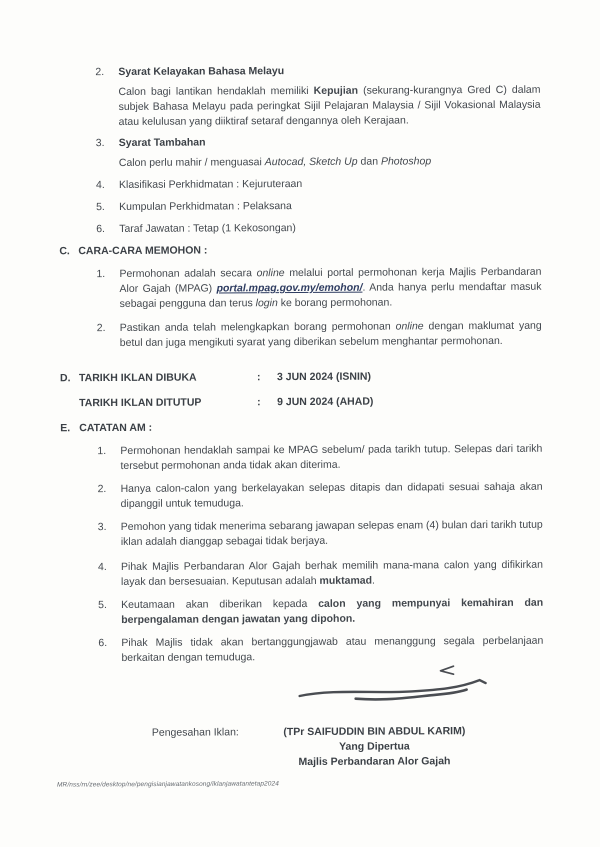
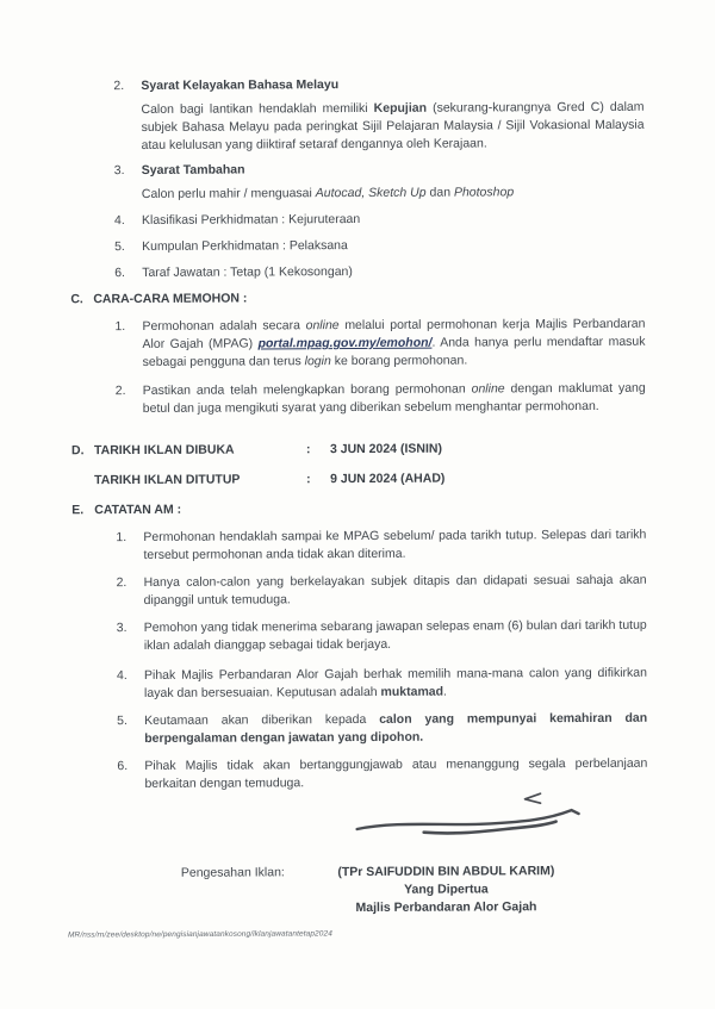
  2.
  Syarat Kelayakan Bahasa Melayu
  Calon bagi lantikan hendaklah memiliki Kepujian (sekurang-kurangnya Gred C) dalam subjek Bahasa Melayu pada peringkat Sijil Pelajaran Malaysia / Sijil Vokasional Malaysia atau kelulusan yang diiktiraf setaraf dengannya oleh Kerajaan.
  3.
  Syarat Tambahan
  Calon perlu mahir / menguasai Autocad, Sketch Up dan Photoshop
  4.
  Klasifikasi Perkhidmatan : Kejuruteraan
  5.
  Kumpulan Perkhidmatan : Pelaksana
  6.
  Taraf Jawatan : Tetap (1 Kekosongan)
  C.
  CARA-CARA MEMOHON :
  1.
  Permohonan adalah secara online melalui portal permohonan kerja Majlis Perbandaran Alor Gajah (MPAG) portal.mpag.gov.my/emohon/. Anda hanya perlu mendaftar masuk sebagai pengguna dan terus login ke borang permohonan.
  2.
  Pastikan anda telah melengkapkan borang permohonan online dengan maklumat yang betul dan juga mengikuti syarat yang diberikan sebelum menghantar permohonan.
  D.
  TARIKH IKLAN DIBUKA
  :
  3 JUN 2024 (ISNIN)
  TARIKH IKLAN DITUTUP
  :
  9 JUN 2024 (AHAD)
  E.
  CATATAN AM :
  1.
  Permohonan hendaklah sampai ke MPAG sebelum/ pada tarikh tutup. Selepas dari tarikh tersebut permohonan anda tidak akan diterima.
  2.
- Hanya calon-calon yang berkelayakan selepas ditapis dan didapati sesuai sahaja akan dipanggil untuk temuduga.
+ Hanya calon-calon yang berkelayakan subjek ditapis dan didapati sesuai sahaja akan dipanggil untuk temuduga.
  3.
- Pemohon yang tidak menerima sebarang jawapan selepas enam (4) bulan dari tarikh tutup iklan adalah dianggap sebagai tidak berjaya.
+ Pemohon yang tidak menerima sebarang jawapan selepas enam (6) bulan dari tarikh tutup iklan adalah dianggap sebagai tidak berjaya.
  4.
  Pihak Majlis Perbandaran Alor Gajah berhak memilih mana-mana calon yang difikirkan layak dan bersesuaian. Keputusan adalah muktamad.
  5.
  Keutamaan akan diberikan kepada calon yang mempunyai kemahiran dan berpengalaman dengan jawatan yang dipohon.
  6.
  Pihak Majlis tidak akan bertanggungjawab atau menanggung segala perbelanjaan berkaitan dengan temuduga.
  Pengesahan Iklan:
  (TPr SAIFUDDIN BIN ABDUL KARIM)
  Yang Dipertua
  Majlis Perbandaran Alor Gajah
  MR/nss/rn/zee/desktop/ne/pengisianjawatankosong/iklanjawatantetap2024
